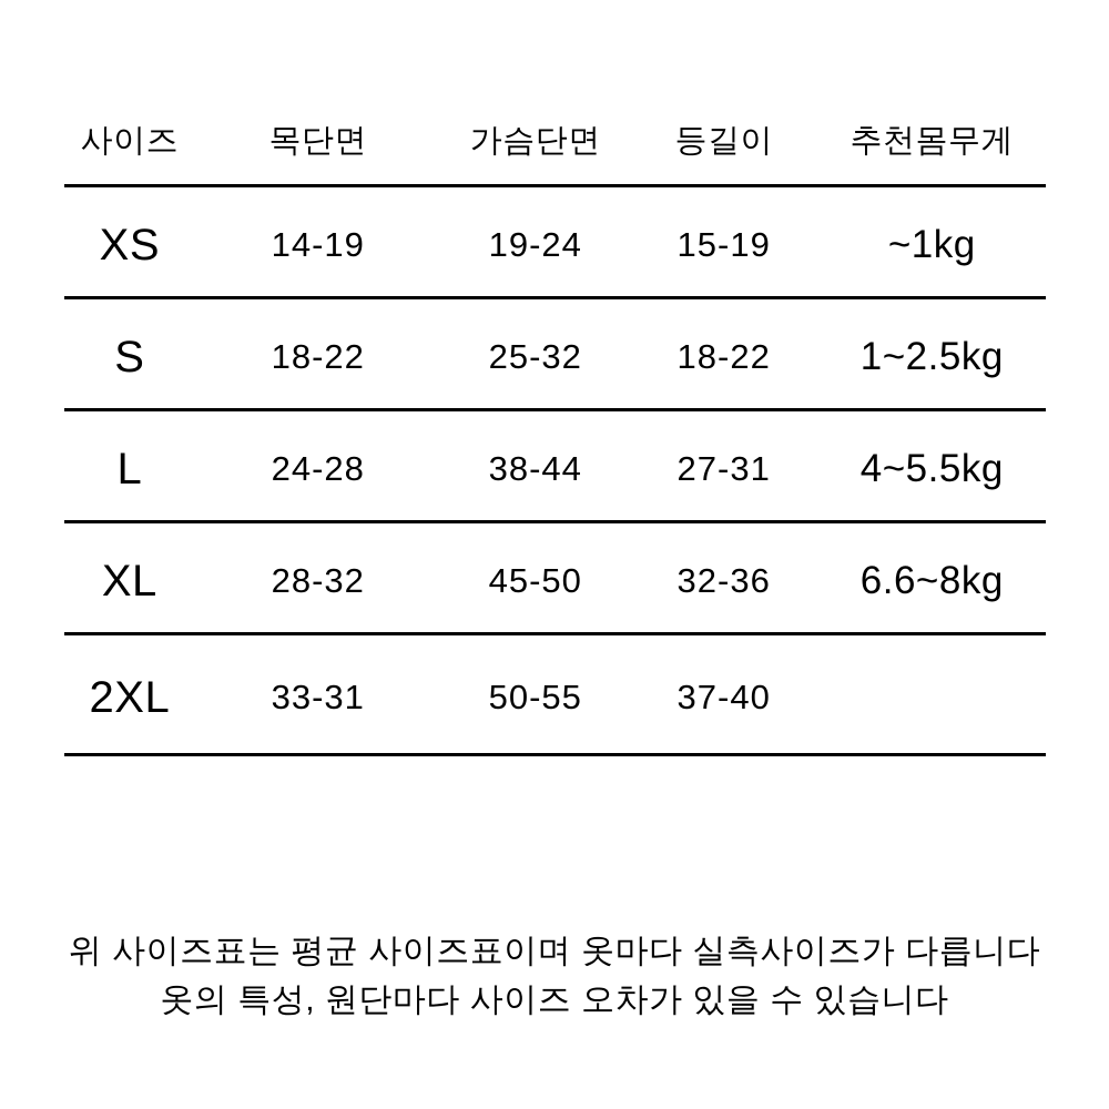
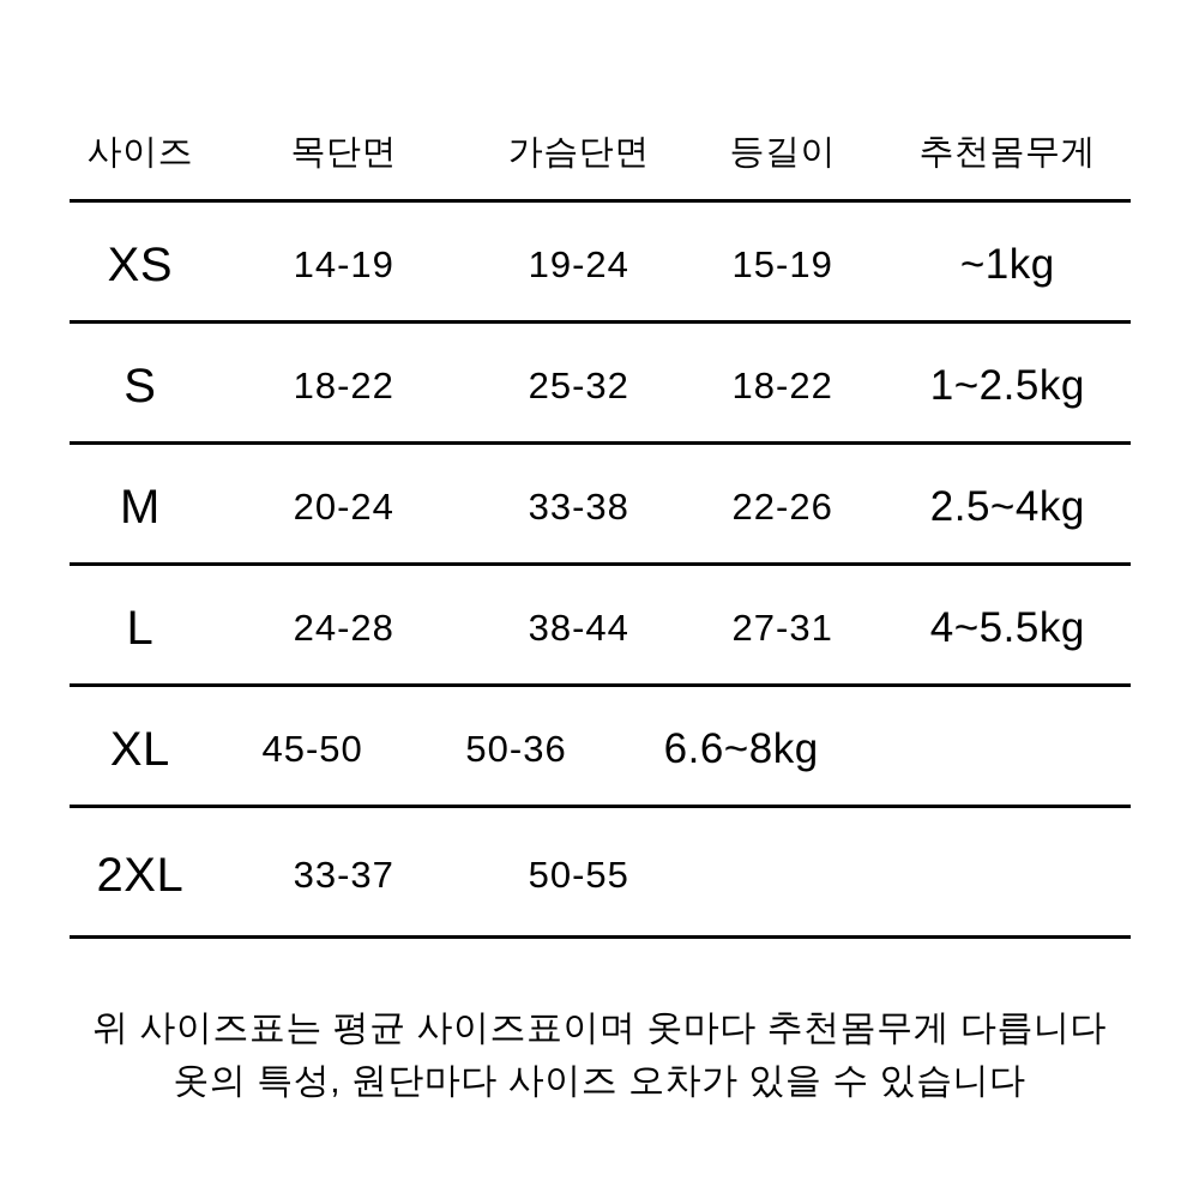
  사이즈
  목단면
  가슴단면
  등길이
  추천몸무게
  XS
  14-19
  19-24
  15-19
  ~1kg
  S
  18-22
  25-32
  18-22
  1~2.5kg
+ M
+ 20-24
+ 33-38
+ 22-26
+ 2.5~4kg
  L
  24-28
  38-44
  27-31
  4~5.5kg
  XL
- 28-32
  45-50
- 32-36
+ 50-36
  6.6~8kg
  2XL
- 33-31
+ 33-37
  50-55
- 37-40
- 위 사이즈표는 평균 사이즈표이며 옷마다 실측사이즈가 다릅니다
+ 위 사이즈표는 평균 사이즈표이며 옷마다 추천몸무게 다릅니다
  옷의 특성, 원단마다 사이즈 오차가 있을 수 있습니다
